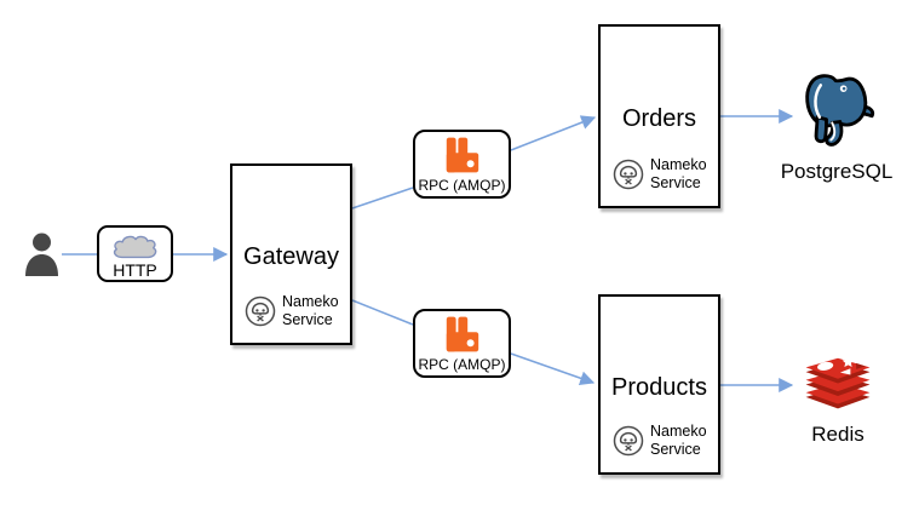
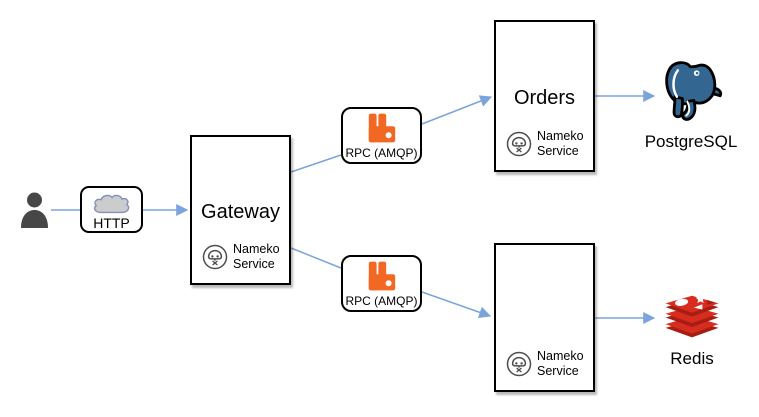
  HTTP
  Gateway
  Nameko
  Service
  RPC (AMQP)
  RPC (AMQP)
  Orders
  Nameko
  Service
- Products
  Nameko
  Service
  PostgreSQL
  Redis
